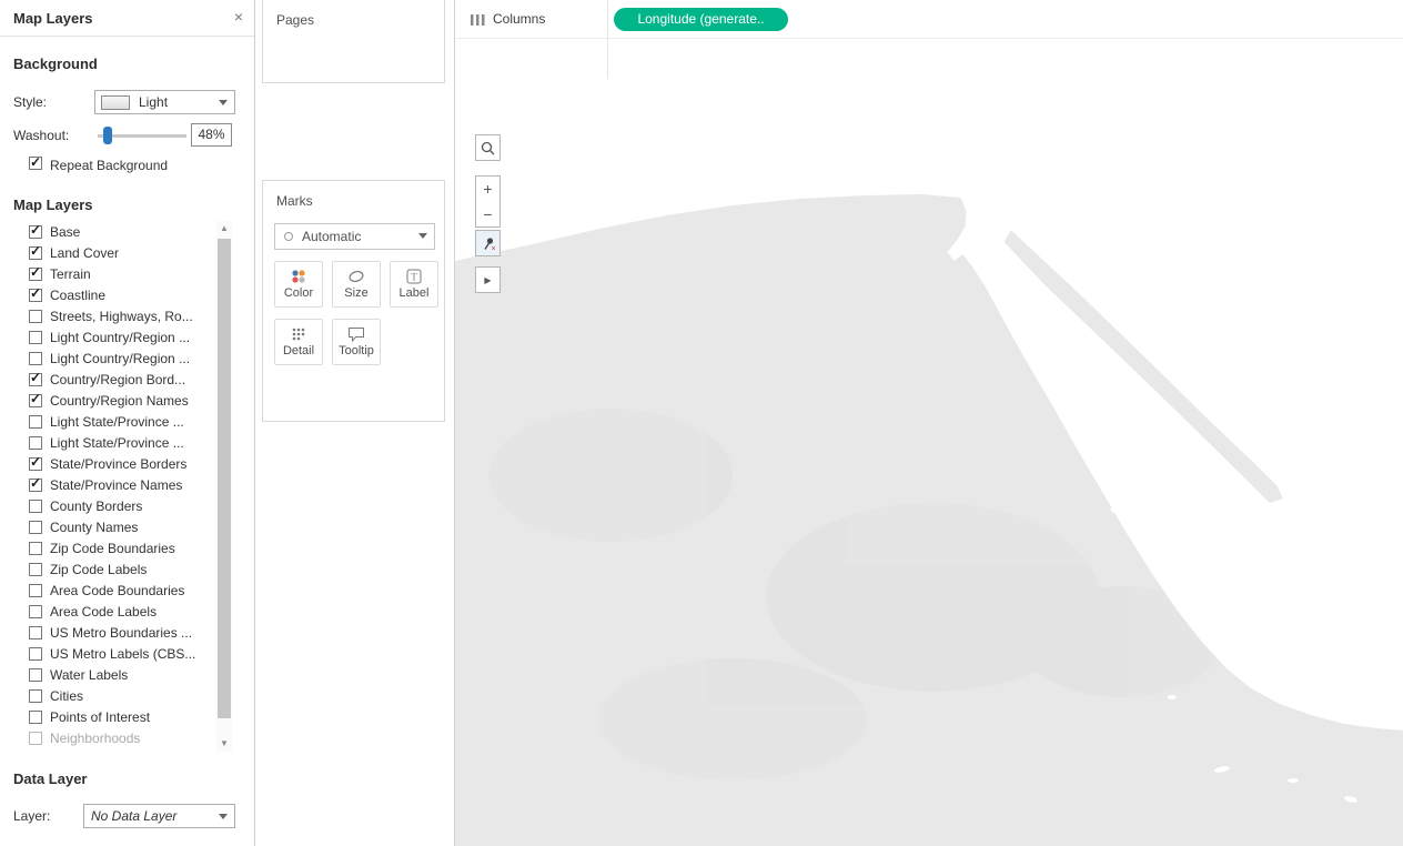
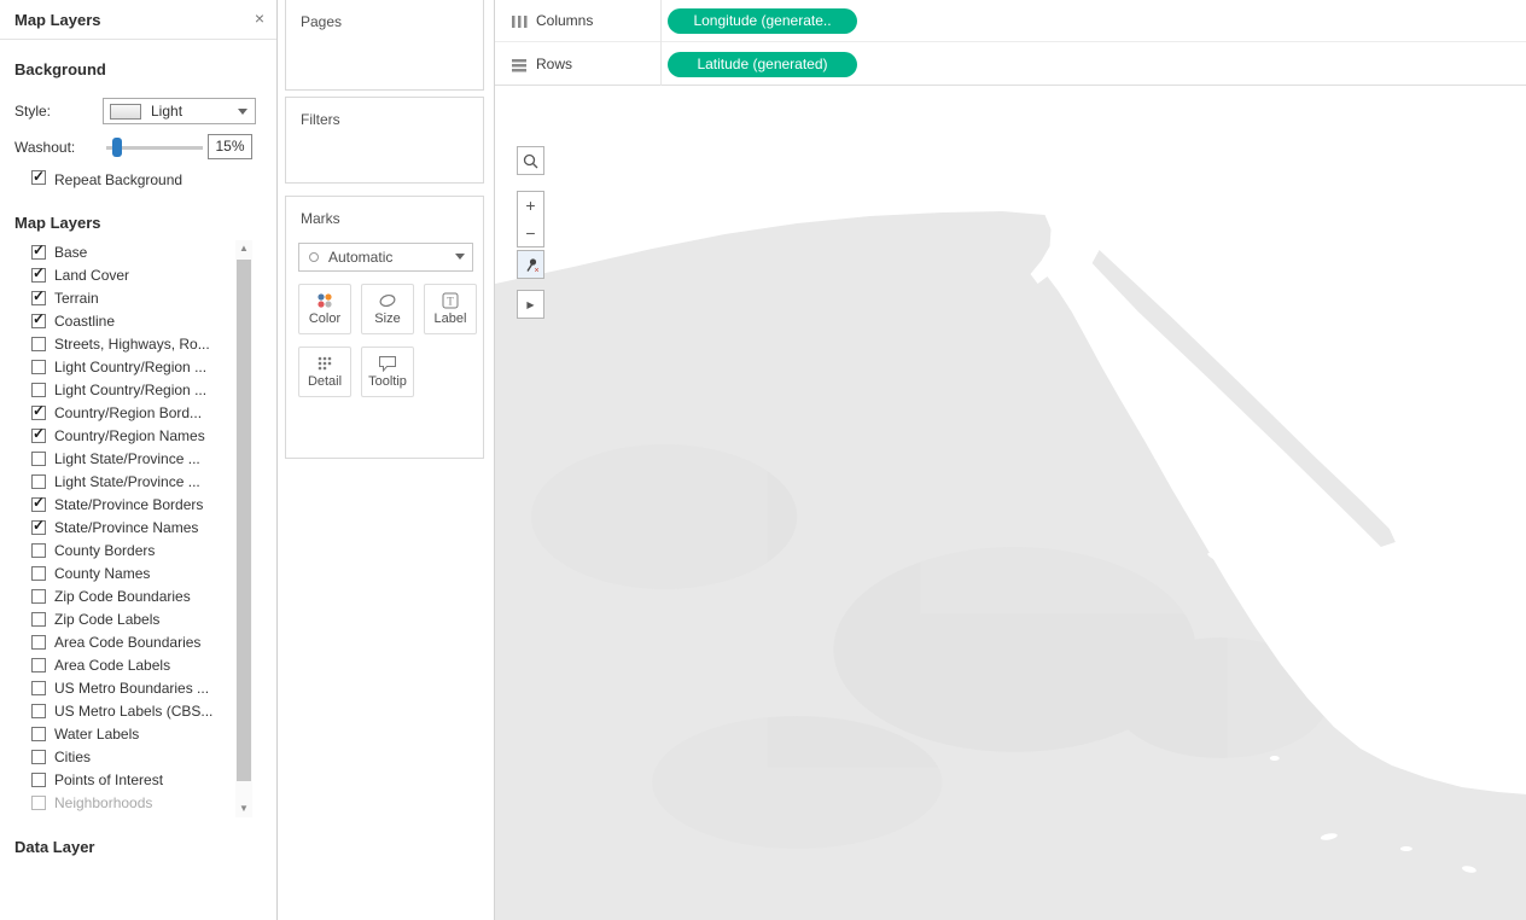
  Map Layers
  ×
  Background
  Style:
  Light
  Washout:
- 48%
+ 15%
  Repeat Background
  Map Layers
  Base
  Land Cover
  Terrain
  Coastline
  Streets, Highways, Ro...
  Light Country/Region ...
  Light Country/Region ...
  Country/Region Bord...
  Country/Region Names
  Light State/Province ...
  Light State/Province ...
  State/Province Borders
  State/Province Names
  County Borders
  County Names
  Zip Code Boundaries
  Zip Code Labels
  Area Code Boundaries
  Area Code Labels
  US Metro Boundaries ...
  US Metro Labels (CBS...
  Water Labels
  Cities
  Points of Interest
  Neighborhoods
  ▲
  ▼
  Data Layer
- Layer:
- No Data Layer
  Pages
+ Filters
  Marks
  Automatic
  Color
  Size
  T
  Label
  Detail
  Tooltip
  Columns
  Longitude (generate..
+ Rows
+ Latitude (generated)
  +
  −
  ▶
